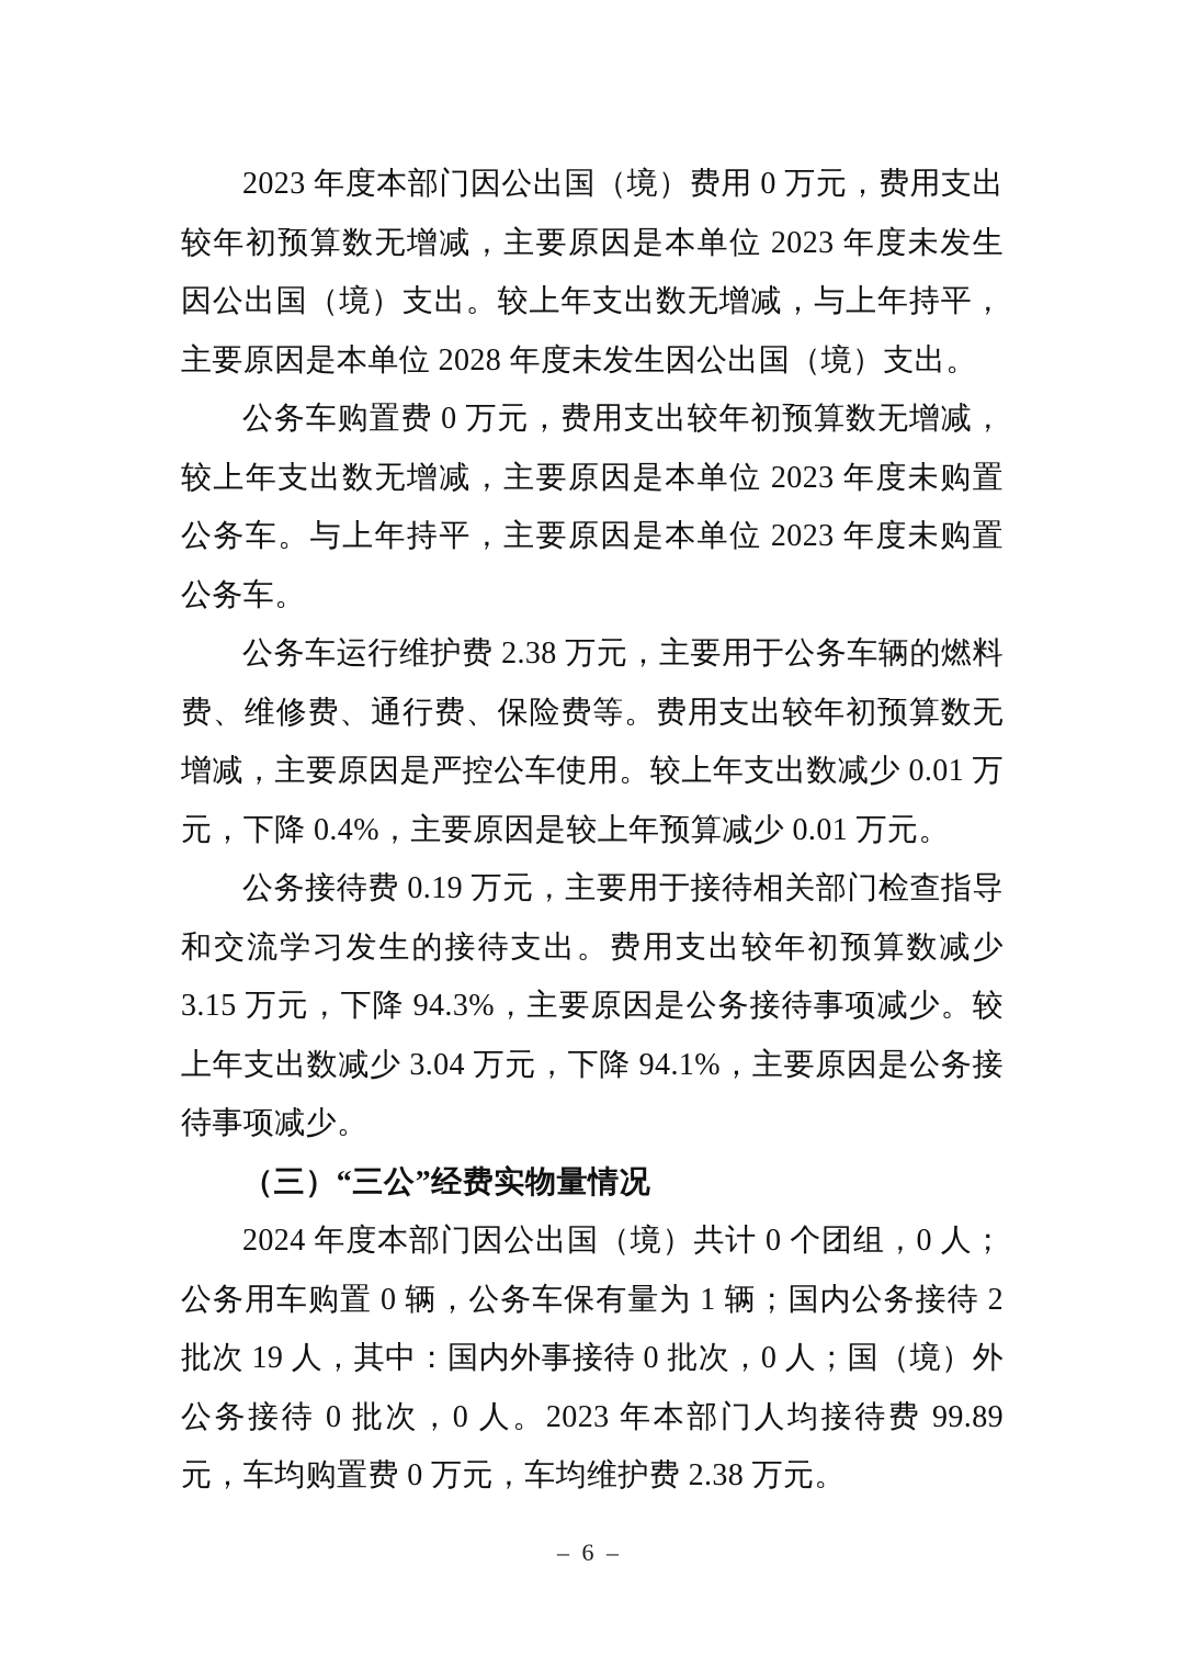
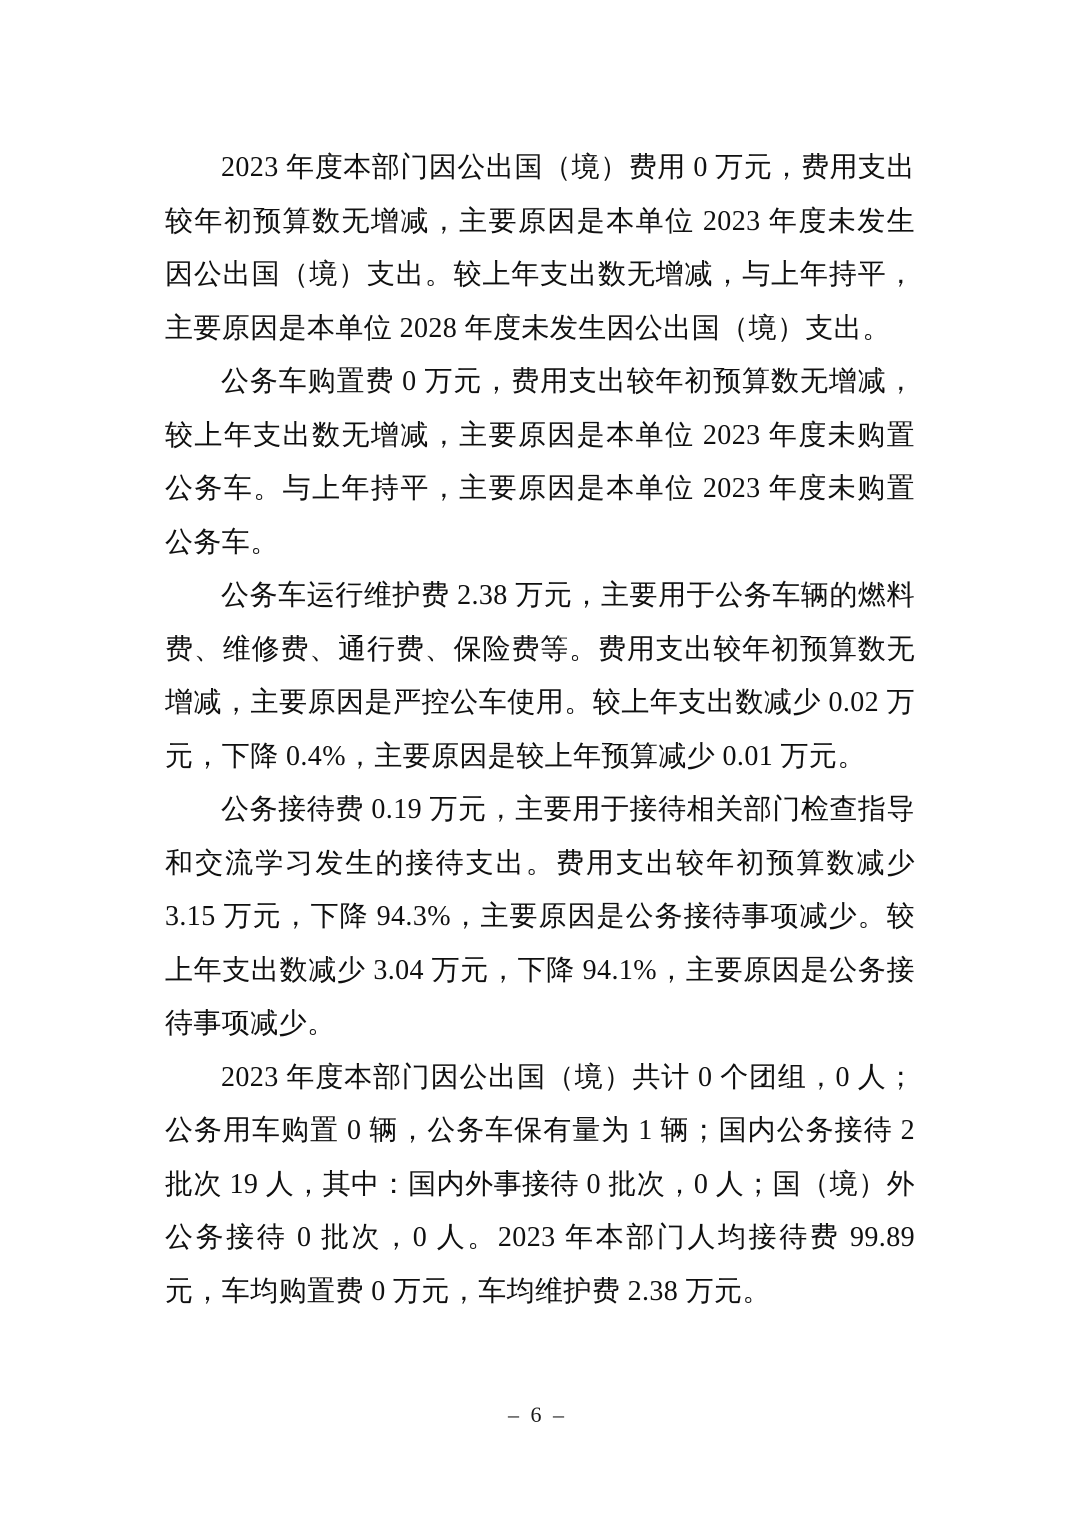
  2023 年度本部门因公出国（境）费用 0 万元，费用支出较年初预算数无增减，主要原因是本单位 2023 年度未发生因公出国（境）支出。较上年支出数无增减，与上年持平，主要原因是本单位 2028 年度未发生因公出国（境）支出。
  公务车购置费 0 万元，费用支出较年初预算数无增减，较上年支出数无增减，主要原因是本单位 2023 年度未购置公务车。与上年持平，主要原因是本单位 2023 年度未购置公务车。
- 公务车运行维护费 2.38 万元，主要用于公务车辆的燃料费、维修费、通行费、保险费等。费用支出较年初预算数无增减，主要原因是严控公车使用。较上年支出数减少 0.01 万元，下降 0.4%，主要原因是较上年预算减少 0.01 万元。
+ 公务车运行维护费 2.38 万元，主要用于公务车辆的燃料费、维修费、通行费、保险费等。费用支出较年初预算数无增减，主要原因是严控公车使用。较上年支出数减少 0.02 万元，下降 0.4%，主要原因是较上年预算减少 0.01 万元。
  公务接待费 0.19 万元，主要用于接待相关部门检查指导和交流学习发生的接待支出。费用支出较年初预算数减少 3.15 万元，下降 94.3%，主要原因是公务接待事项减少。较上年支出数减少 3.04 万元，下降 94.1%，主要原因是公务接待事项减少。
- （三）“三公”经费实物量情况
- 2024 年度本部门因公出国（境）共计 0 个团组，0 人；公务用车购置 0 辆，公务车保有量为 1 辆；国内公务接待 2 批次 19 人，其中：国内外事接待 0 批次，0 人；国（境）外公务接待 0 批次，0 人。2023 年本部门人均接待费 99.89 元，车均购置费 0 万元，车均维护费 2.38 万元。
+ 2023 年度本部门因公出国（境）共计 0 个团组，0 人；公务用车购置 0 辆，公务车保有量为 1 辆；国内公务接待 2 批次 19 人，其中：国内外事接待 0 批次，0 人；国（境）外公务接待 0 批次，0 人。2023 年本部门人均接待费 99.89 元，车均购置费 0 万元，车均维护费 2.38 万元。
  – 6 –
